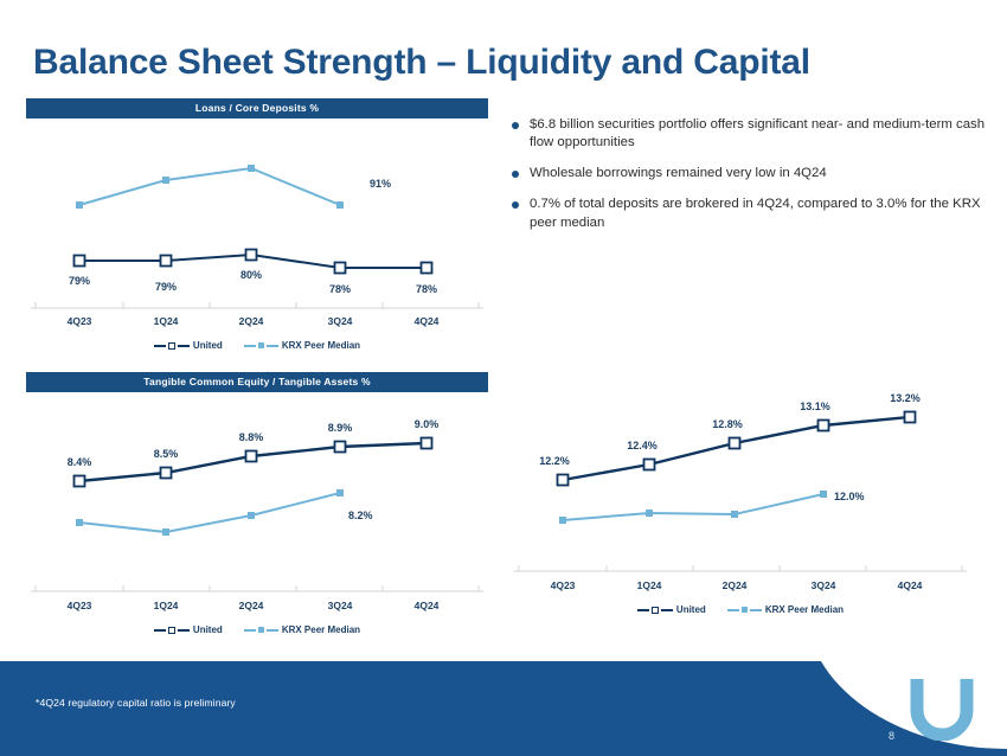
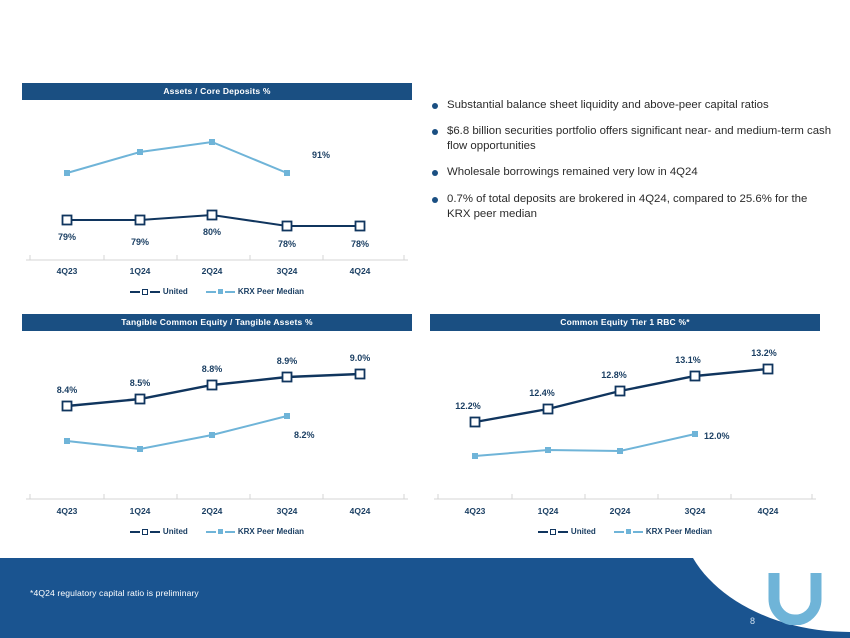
- Balance Sheet Strength – Liquidity and Capital
- Loans / Core Deposits %
+ Assets / Core Deposits %
  91%
  79%
  79%
  80%
  78%
  78%
  4Q23
  1Q24
  2Q24
  3Q24
  4Q24
  United
  KRX Peer Median
+ Substantial balance sheet liquidity and above-peer capital ratios
  $6.8 billion securities portfolio offers significant near- and medium-term cash flow opportunities
  Wholesale borrowings remained very low in 4Q24
- 0.7% of total deposits are brokered in 4Q24, compared to 3.0% for the KRX peer median
+ 0.7% of total deposits are brokered in 4Q24, compared to 25.6% for the KRX peer median
  Tangible Common Equity / Tangible Assets %
  8.4%
  8.5%
  8.8%
  8.9%
  9.0%
  8.2%
  4Q23
  1Q24
  2Q24
  3Q24
  4Q24
  United
  KRX Peer Median
+ Common Equity Tier 1 RBC %*
  12.2%
  12.4%
  12.8%
  13.1%
  13.2%
  12.0%
  4Q23
  1Q24
  2Q24
  3Q24
  4Q24
  United
  KRX Peer Median
  *4Q24 regulatory capital ratio is preliminary
  8
